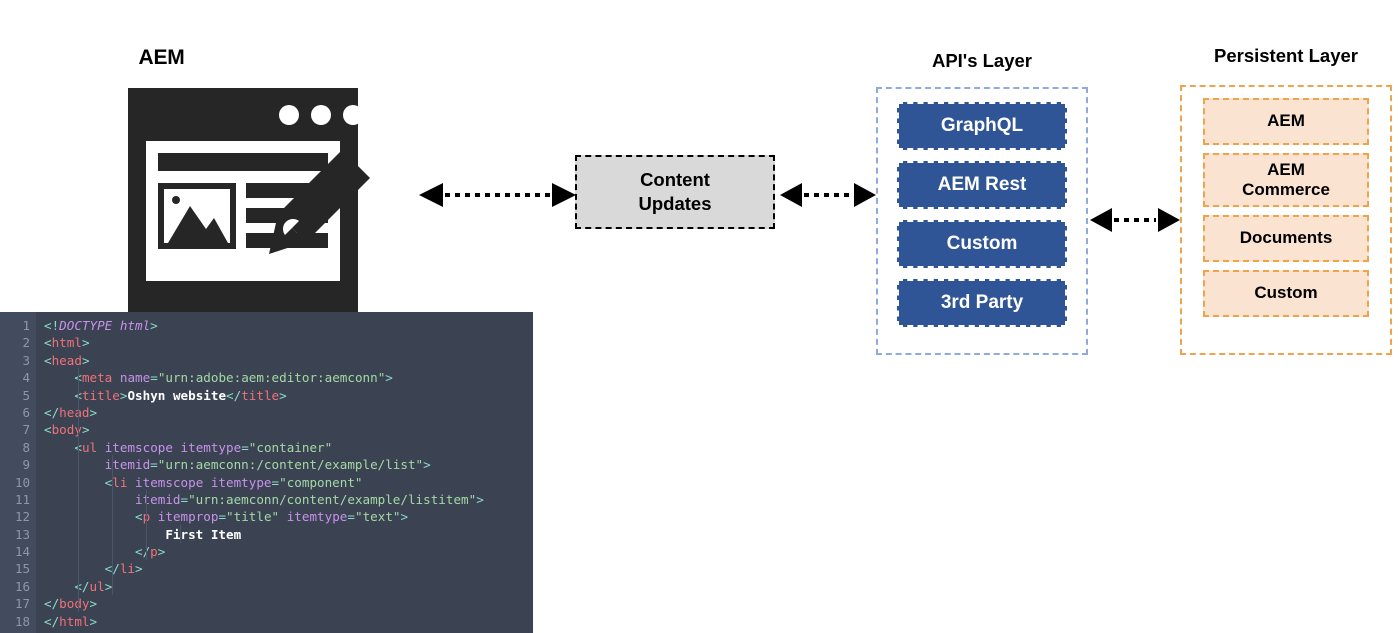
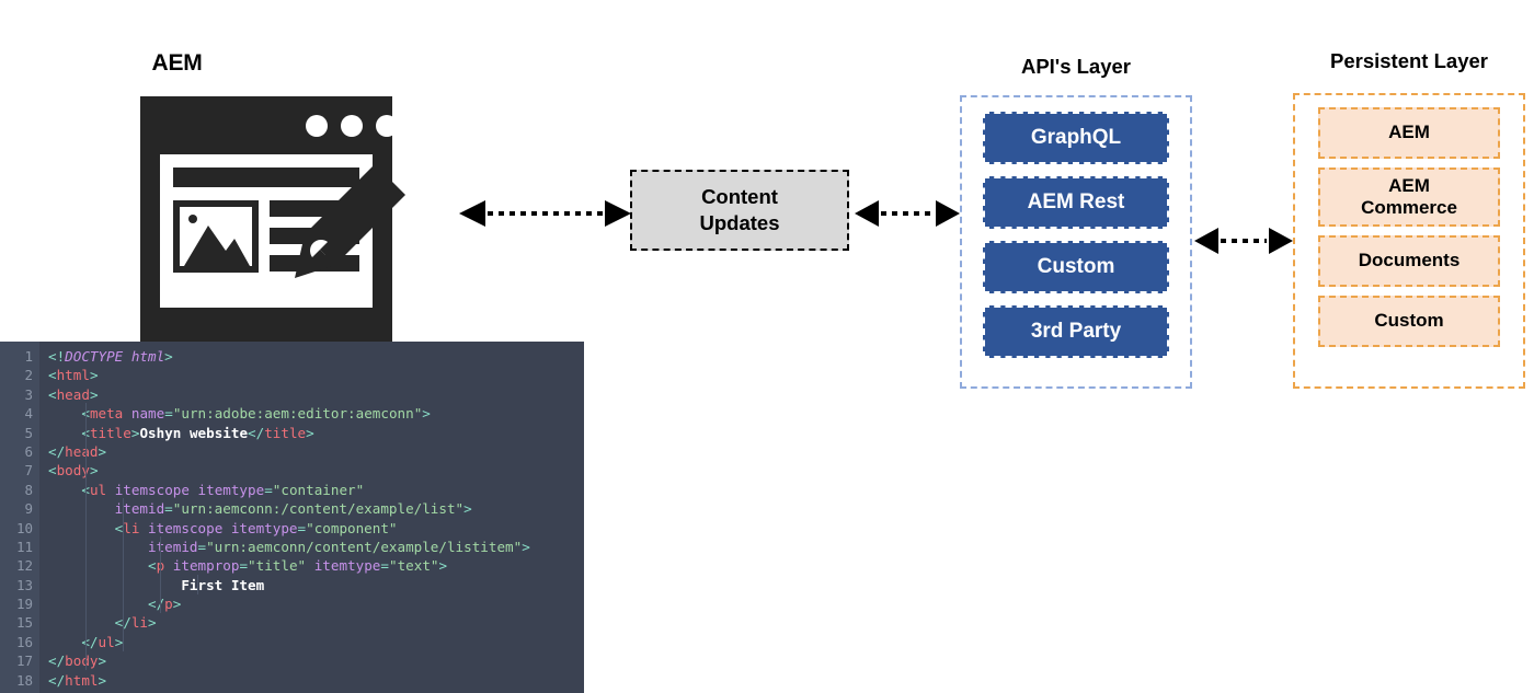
  AEM
  1
  2
  3
  4
  5
  6
  7
  8
  9
  10
  11
  12
  13
- 14
+ 19
  15
  16
  17
  18
  <!DOCTYPE html>
  <html>
  <head>
  meta name="urn:adobe:aem:editor:aemconn">
  title>Oshyn website</title>
  </hed>
  <bod >
  ul itemscope itemtype="container"
  itemid="urn:aemconn:/content/example/list">
  <li itemscope itemtype="component"
  iemid="urn:aemconn/content/example/listitem">
  < itemprop="title" itemtype="text">
  First Item
  < p>
  </li>
  /ul>
  </boy>
  </html>
  Content
  Updates
  API's Layer
  GraphQL
  AEM Rest
  Custom
  3rd Party
  Persistent Layer
  AEM
  AEM
  Commerce
  Documents
  Custom
